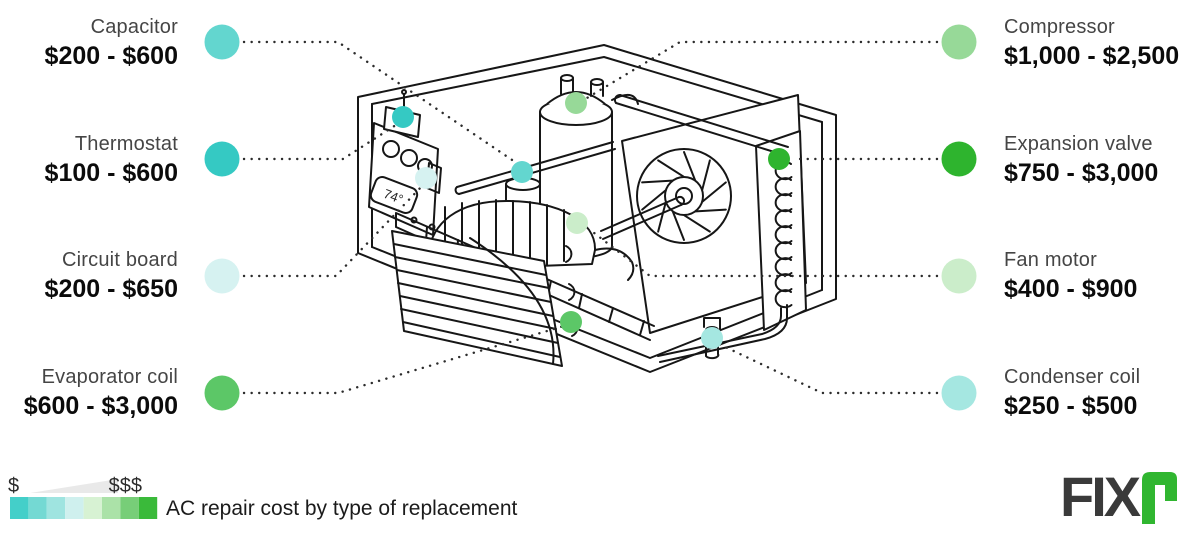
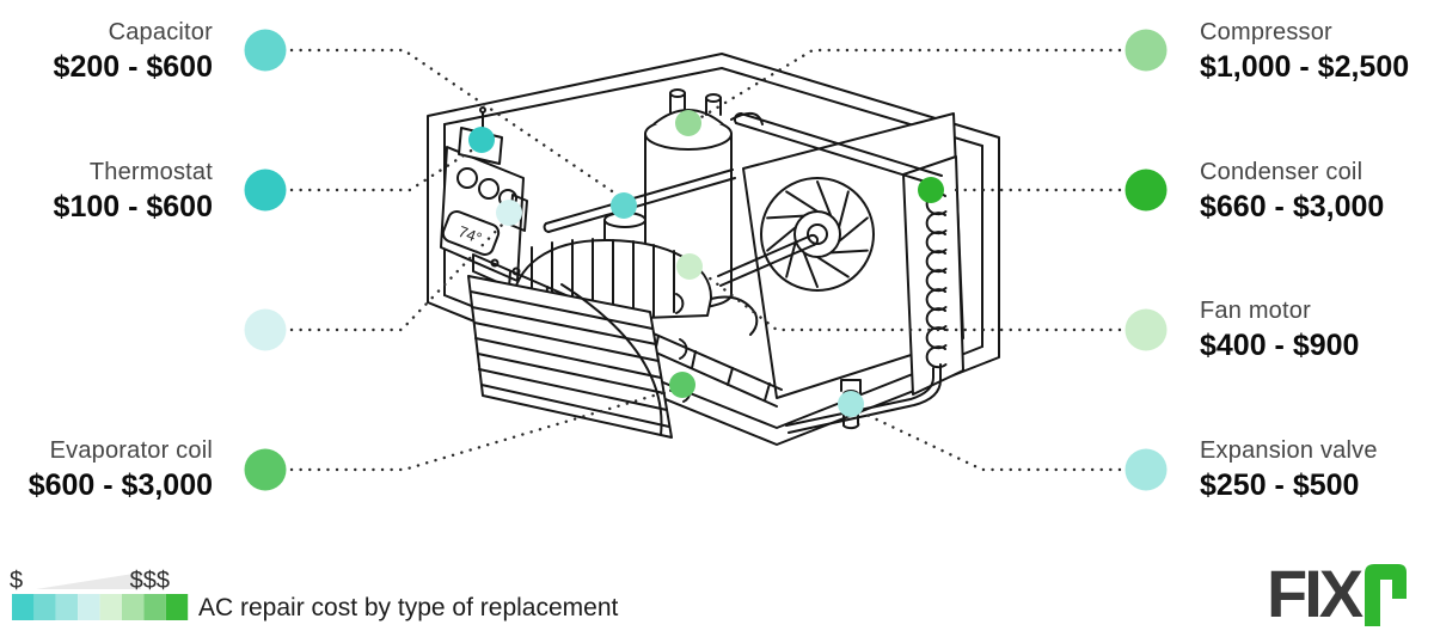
  Capacitor
  $200 - $600
  Thermostat
  $100 - $600
- Circuit board
- $200 - $650
  Evaporator coil
  $600 - $3,000
  Compressor
  $1,000 - $2,500
- Expansion valve
+ Condenser coil
- $750 - $3,000
+ $660 - $3,000
  Fan motor
  $400 - $900
- Condenser coil
+ Expansion valve
  $250 - $500
  $
  $$$
  AC repair cost by type of replacement
  FIX
